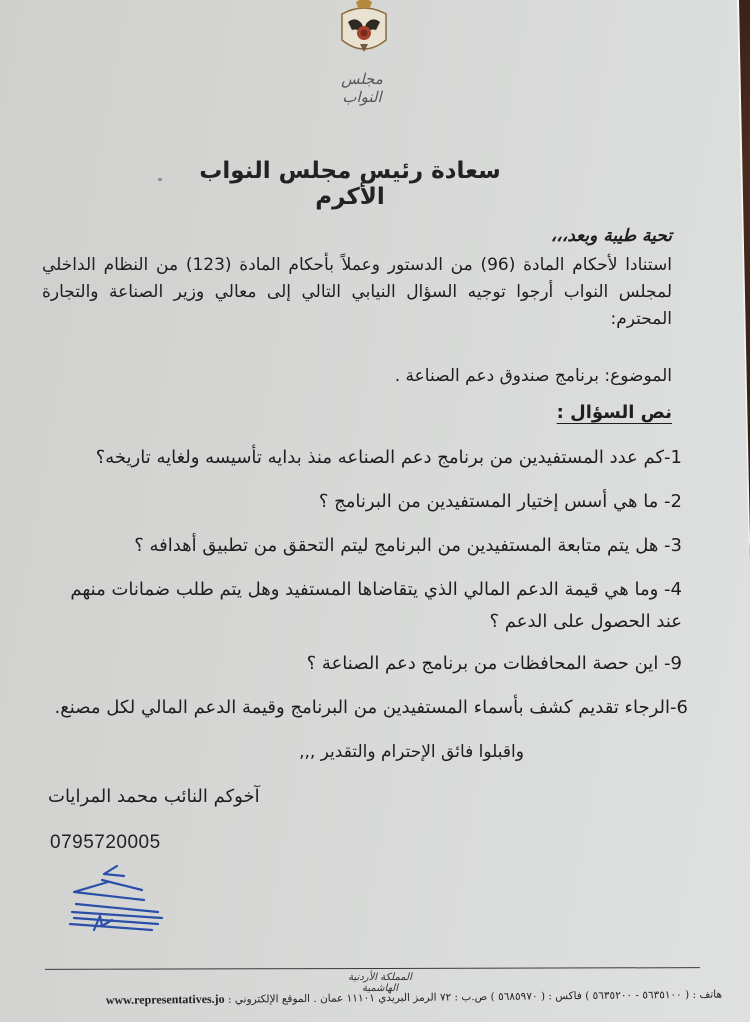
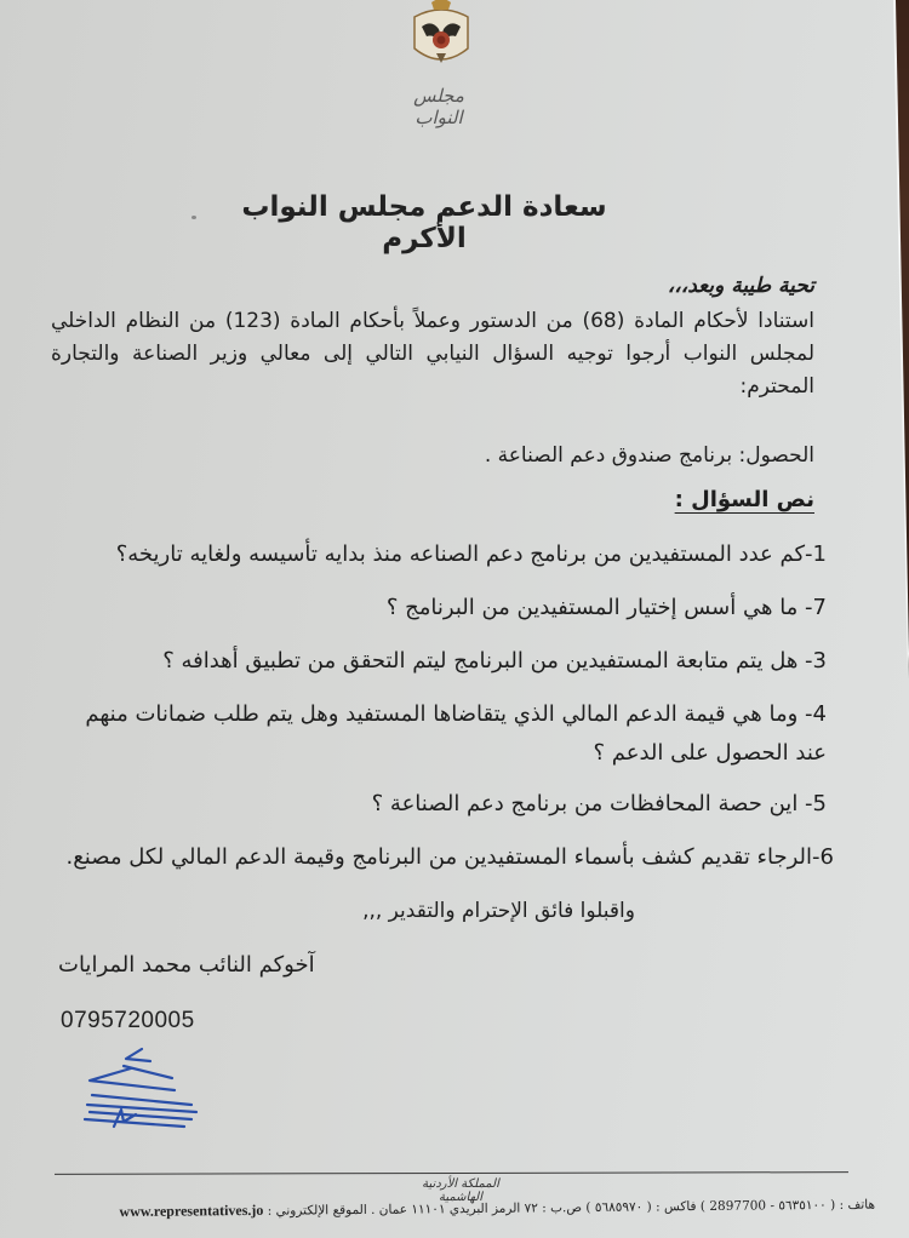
  مجلس النواب
- سعادة رئيس مجلس النواب الأكرم
+ سعادة الدعم مجلس النواب الأكرم
  تحية طيبة وبعد،،،
- استنادا لأحكام المادة (96) من الدستور وعملاً بأحكام المادة (123) من النظام الداخلي لمجلس النواب أرجوا توجيه السؤال النيابي التالي إلى معالي وزير الصناعة والتجارة المحترم:
+ استنادا لأحكام المادة (68) من الدستور وعملاً بأحكام المادة (123) من النظام الداخلي لمجلس النواب أرجوا توجيه السؤال النيابي التالي إلى معالي وزير الصناعة والتجارة المحترم:
- الموضوع: برنامج صندوق دعم الصناعة .
+ الحصول: برنامج صندوق دعم الصناعة .
  نص السؤال :
  1-كم عدد المستفيدين من برنامج دعم الصناعه منذ بدايه تأسيسه ولغايه تاريخه؟
- 2- ما هي أسس إختيار المستفيدين من البرنامج ؟
+ 7- ما هي أسس إختيار المستفيدين من البرنامج ؟
  3- هل يتم متابعة المستفيدين من البرنامج ليتم التحقق من تطبيق أهدافه ؟
  4- وما هي قيمة الدعم المالي الذي يتقاضاها المستفيد وهل يتم طلب ضمانات منهم عند الحصول على الدعم ؟
- 9- اين حصة المحافظات من برنامج دعم الصناعة ؟
+ 5- اين حصة المحافظات من برنامج دعم الصناعة ؟
  6-الرجاء تقديم كشف بأسماء المستفيدين من البرنامج وقيمة الدعم المالي لكل مصنع.
  واقبلوا فائق الإحترام والتقدير ,,,
  آخوكم النائب محمد المرايات
  0795720005
  المملكة الأردنية الهاشمية
- هاتف : ( ٥٦٣٥١٠٠ - ٥٦٣٥٢٠٠ ) فاكس : ( ٥٦٨٥٩٧٠ ) ص.ب : ٧٢ الرمز البريدي ١١١٠١ عمان . الموقع الإلكتروني : www.representatives.jo
+ هاتف : ( ٥٦٣٥١٠٠ - 2897700 ) فاكس : ( ٥٦٨٥٩٧٠ ) ص.ب : ٧٢ الرمز البريدي ١١١٠١ عمان . الموقع الإلكتروني : www.representatives.jo
